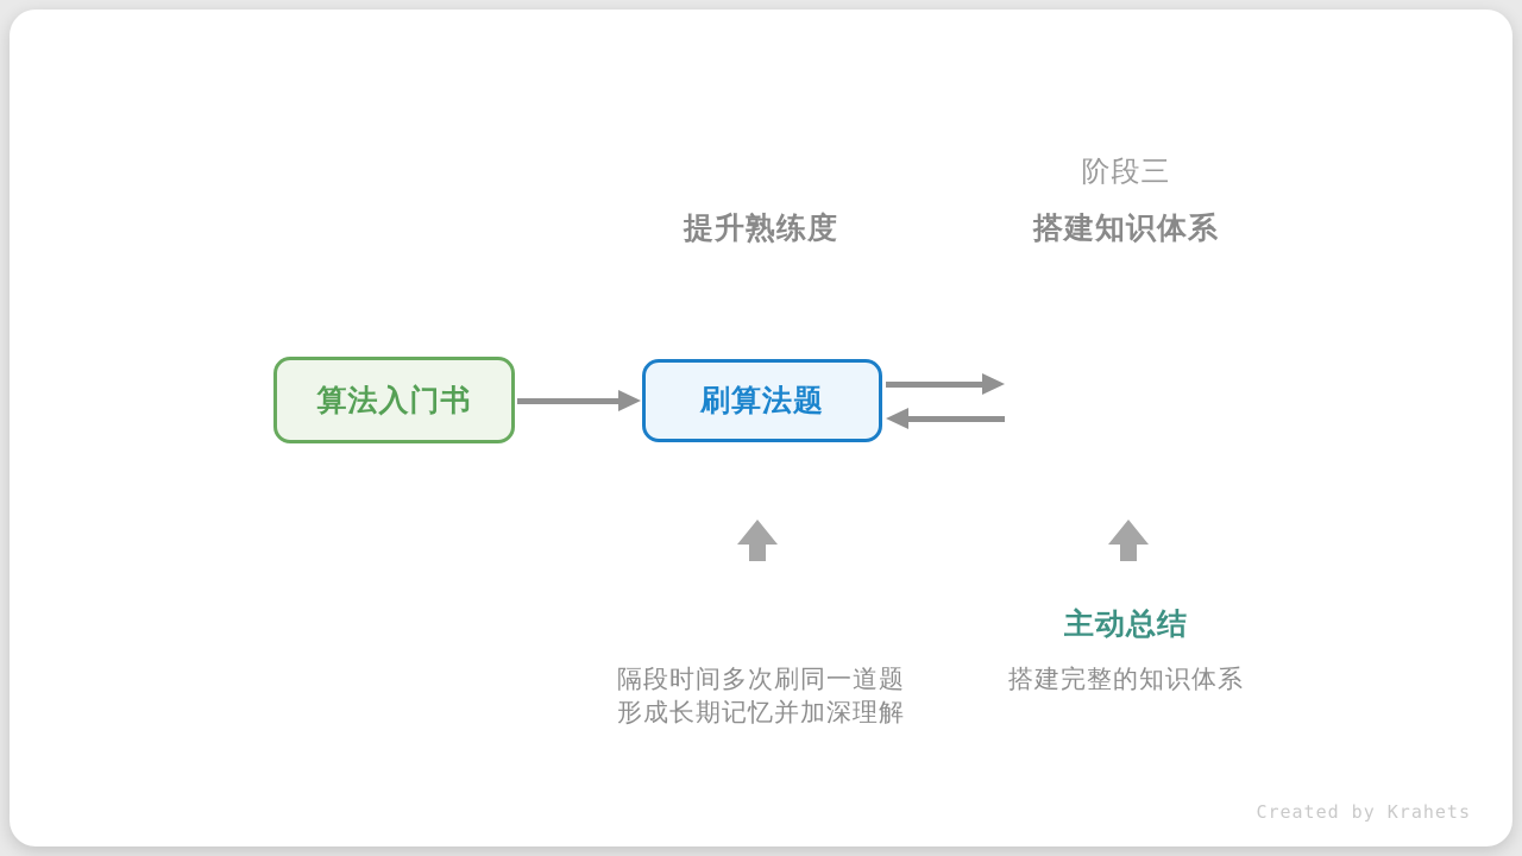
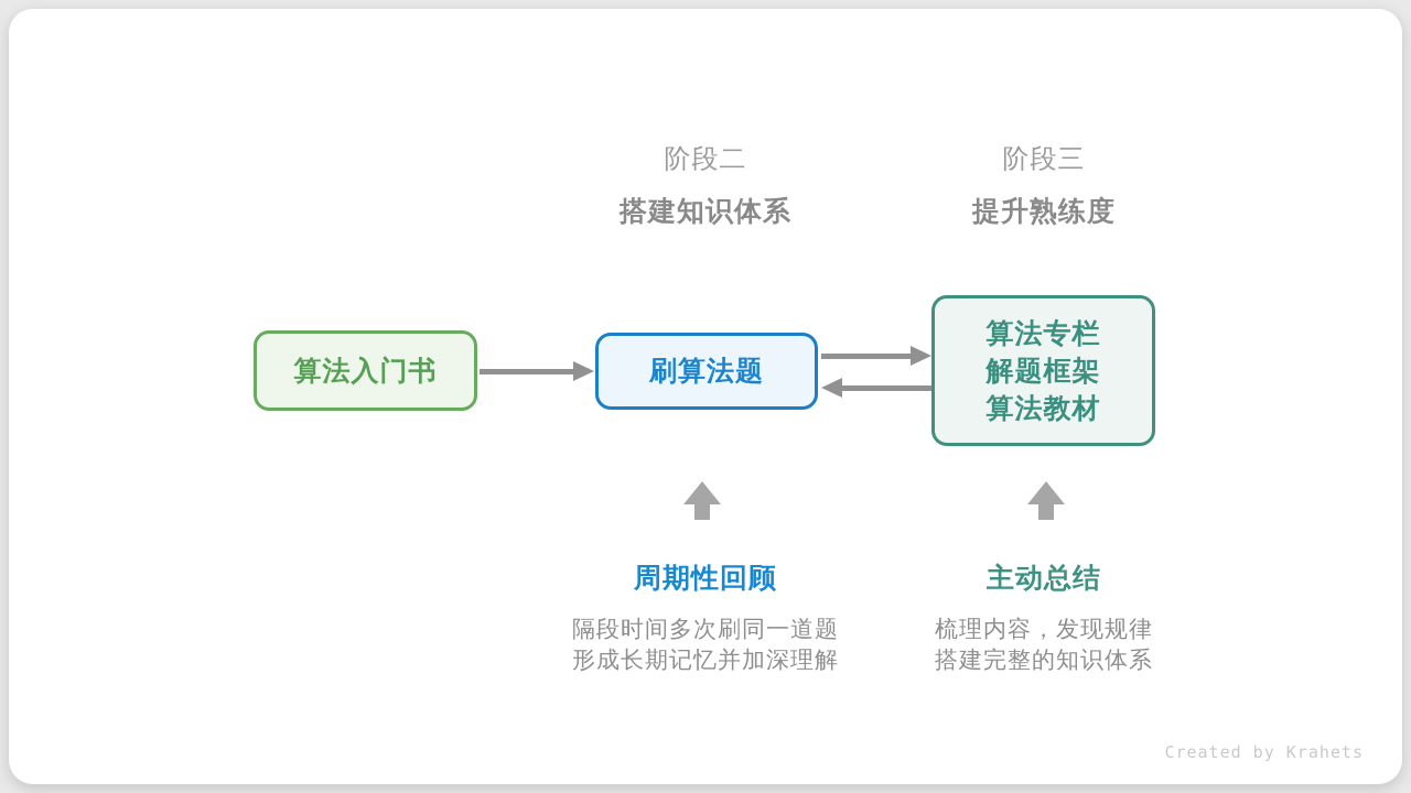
+ 阶段二
- 提升熟练度
+ 搭建知识体系
  阶段三
- 搭建知识体系
+ 提升熟练度
  算法入门书
  刷算法题
+ 算法专栏
+ 解题框架
+ 算法教材
+ 周期性回顾
  隔段时间多次刷同一道题
  形成长期记忆并加深理解
  主动总结
+ 梳理内容，发现规律
  搭建完整的知识体系
  Created by Krahets
